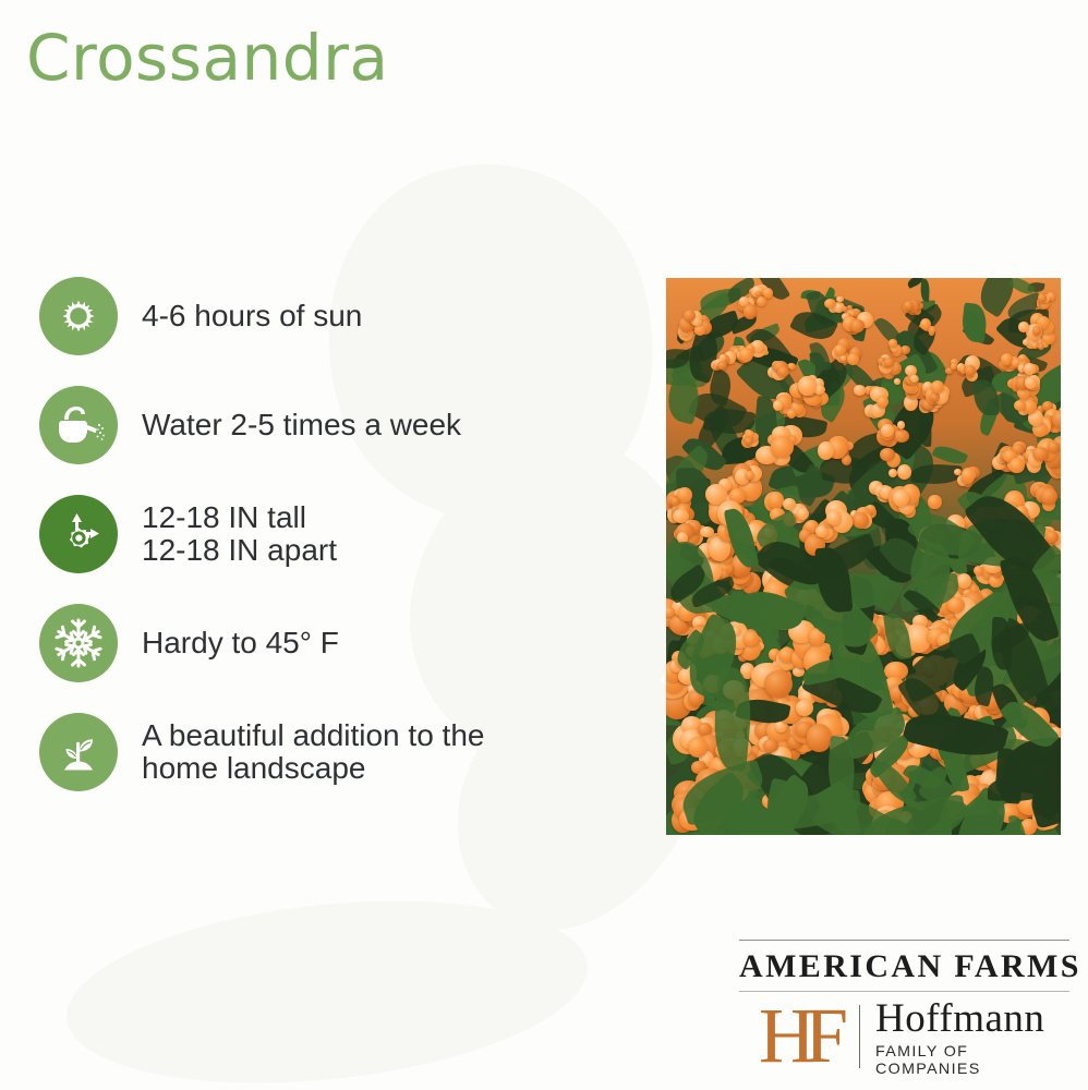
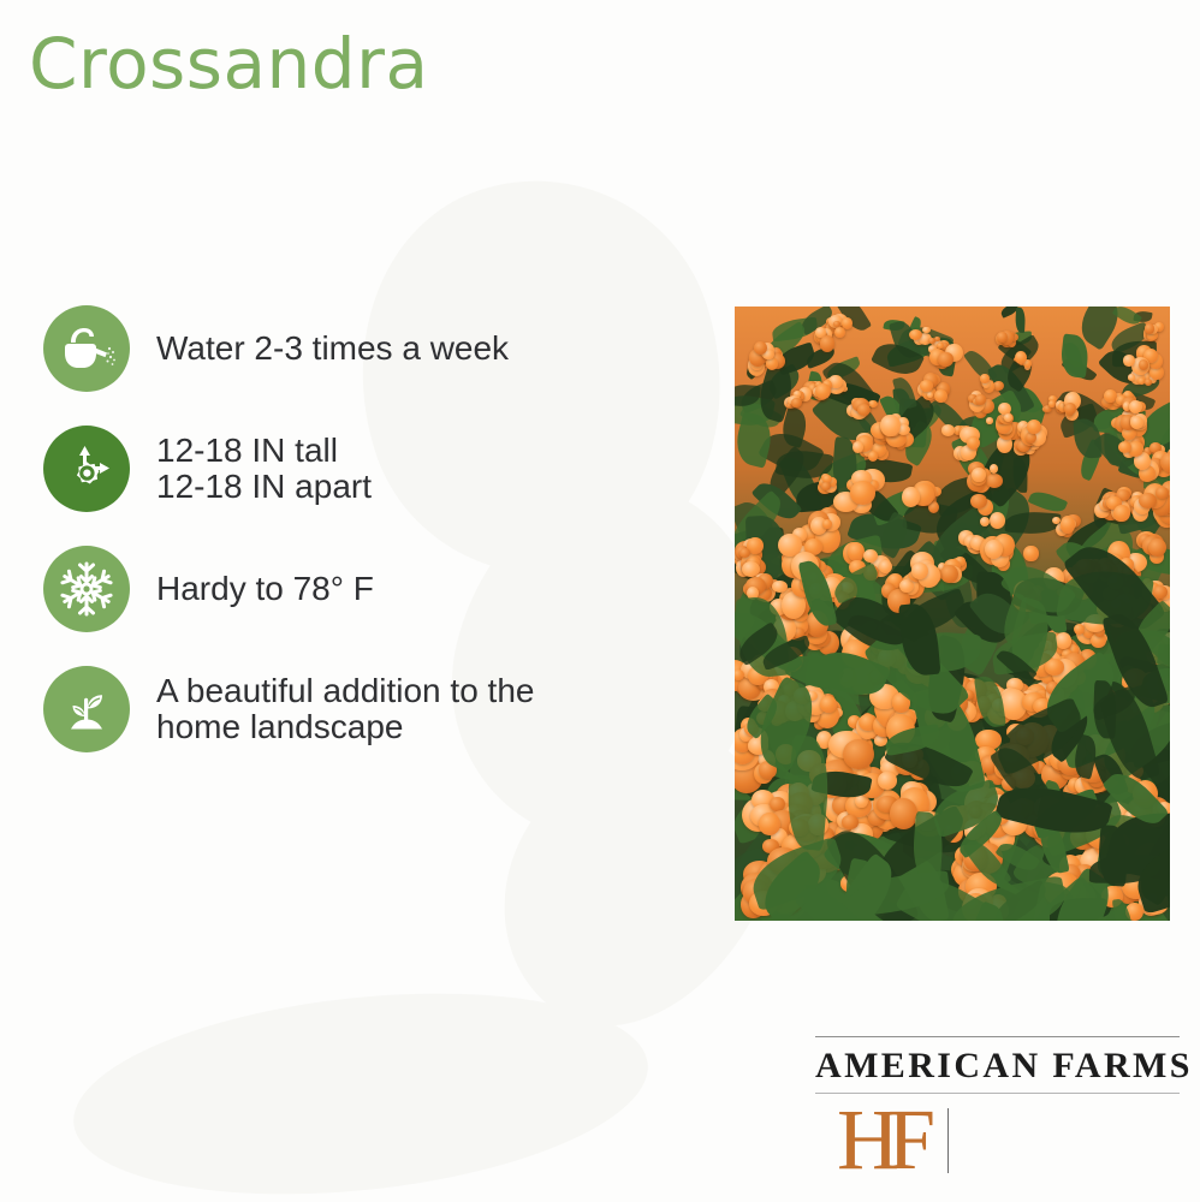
  Crossandra
- 4-6 hours of sun
- Water 2-5 times a week
+ Water 2-3 times a week
  12-18 IN tall
  12-18 IN apart
- Hardy to 45° F
+ Hardy to 78° F
  A beautiful addition to the
  home landscape
  AMERICAN FARMS
  HF
- Hoffmann
- FAMILY OF COMPANIES
